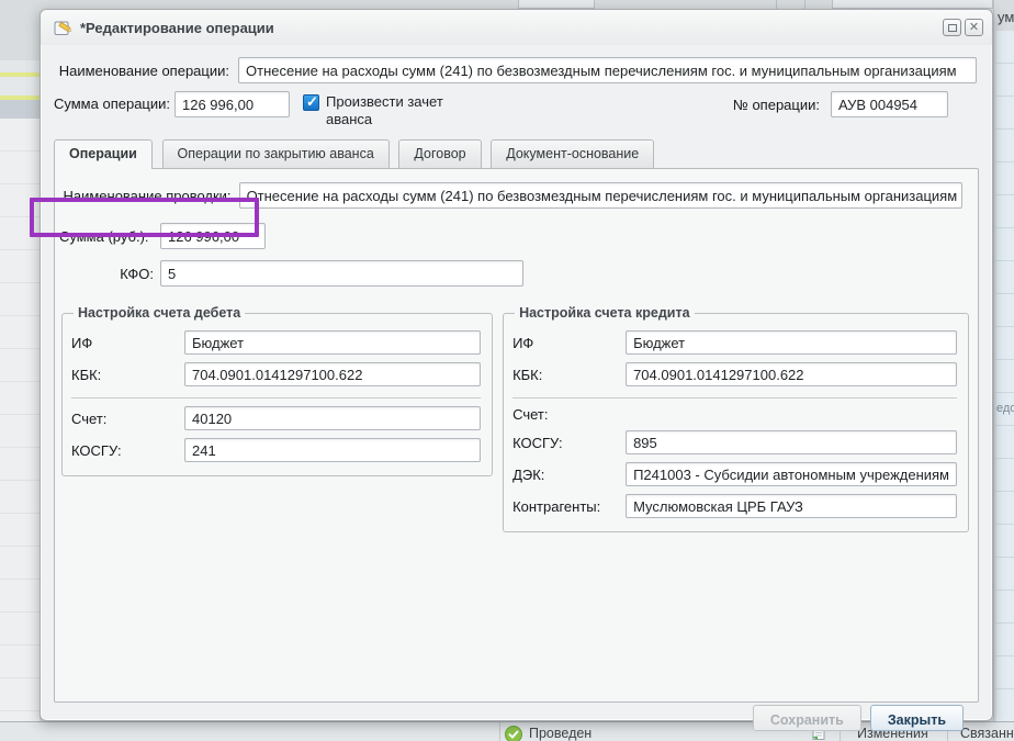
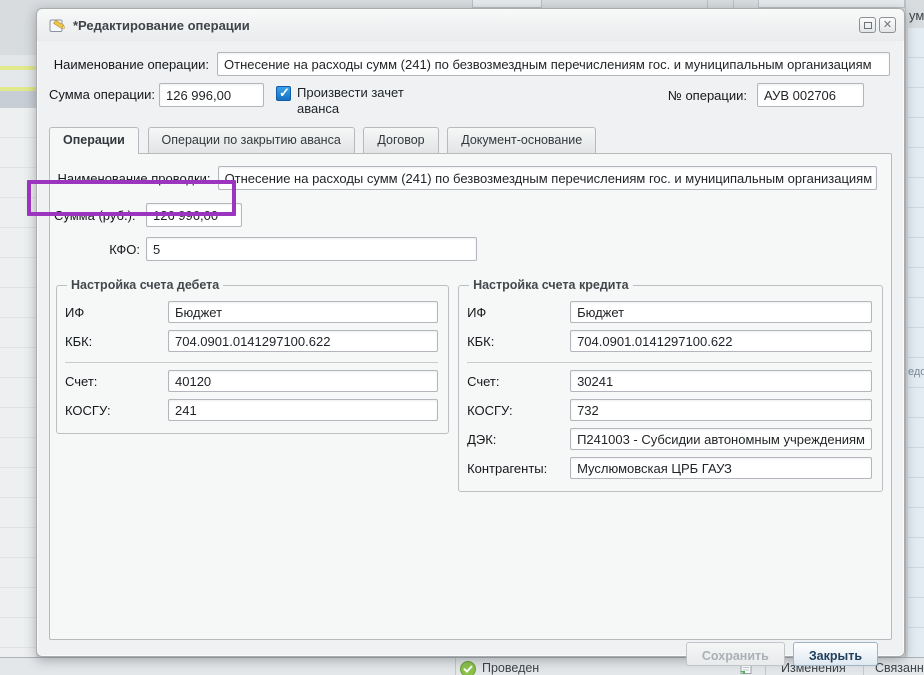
  ум
  едо
  Проведен
  Изменения
  Связанн
  *Редактирование операции
  ✕
  Наименование операции:
  Отнесение на расходы сумм (241) по безвозмездным перечислениям гос. и муниципальным организациям
  Сумма операции:
  126 996,00
  Произвести зачет аванса
  № операции:
- АУВ 004954
+ АУВ 002706
  Операции Операции по закрытию аванса Договор Документ-основание
  Наименование проводки:
  Отнесение на расходы сумм (241) по безвозмездным перечислениям гос. и муниципальным организациям
  Сумма (руб.):
  126 996,00
  КФО:
  5
  Настройка счета дебета
  ИФ
  Бюджет
  КБК:
  704.0901.0141297100.622
  Счет:
  40120
  КОСГУ:
  241
  Настройка счета кредита
  ИФ
  Бюджет
  КБК:
  704.0901.0141297100.622
  Счет:
+ 30241
  КОСГУ:
- 895
+ 732
  ДЭК:
  П241003 - Субсидии автономным учреждениям
  Контрагенты:
  Муслюмовская ЦРБ ГАУЗ
  Сохранить
  Закрыть
